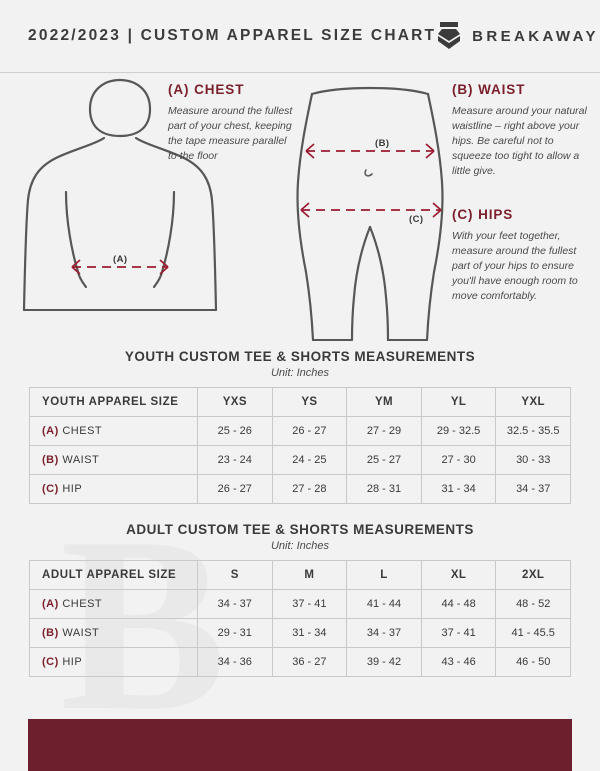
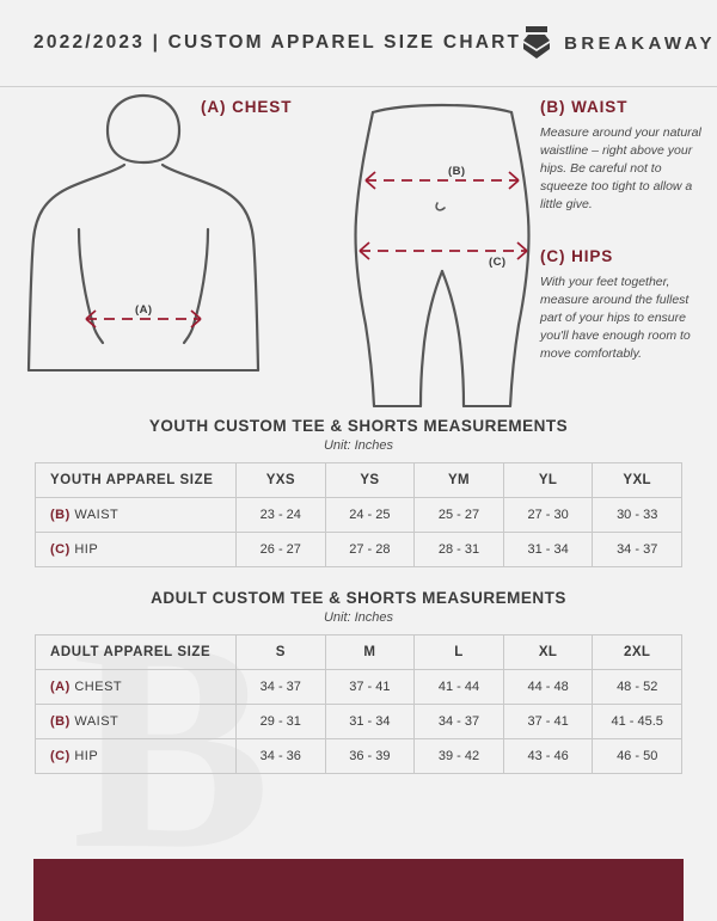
  B
  2022/2023 | CUSTOM APPAREL SIZE CHART
  BREAKAWAY
  (A)
  (B)
  (C)
  (A) CHEST
- Measure around the fullest part of your chest, keeping the tape measure parallel to the floor
  (B) WAIST
  Measure around your natural waistline – right above your hips. Be careful not to squeeze too tight to allow a little give.
  (C) HIPS
  With your feet together, measure around the fullest part of your hips to ensure you'll have enough room to move comfortably.
  YOUTH CUSTOM TEE & SHORTS MEASUREMENTS
  Unit: Inches
  YOUTH APPAREL SIZE	YXS	YS	YM	YL	YXL
- (A) CHEST	25 - 26	26 - 27	27 - 29	29 - 32.5	32.5 - 35.5
  (B) WAIST	23 - 24	24 - 25	25 - 27	27 - 30	30 - 33
  (C) HIP	26 - 27	27 - 28	28 - 31	31 - 34	34 - 37
  ADULT CUSTOM TEE & SHORTS MEASUREMENTS
  Unit: Inches
  ADULT APPAREL SIZE	S	M	L	XL	2XL
  (A) CHEST	34 - 37	37 - 41	41 - 44	44 - 48	48 - 52
  (B) WAIST	29 - 31	31 - 34	34 - 37	37 - 41	41 - 45.5
- (C) HIP	34 - 36	36 - 27	39 - 42	43 - 46	46 - 50
+ (C) HIP	34 - 36	36 - 39	39 - 42	43 - 46	46 - 50
